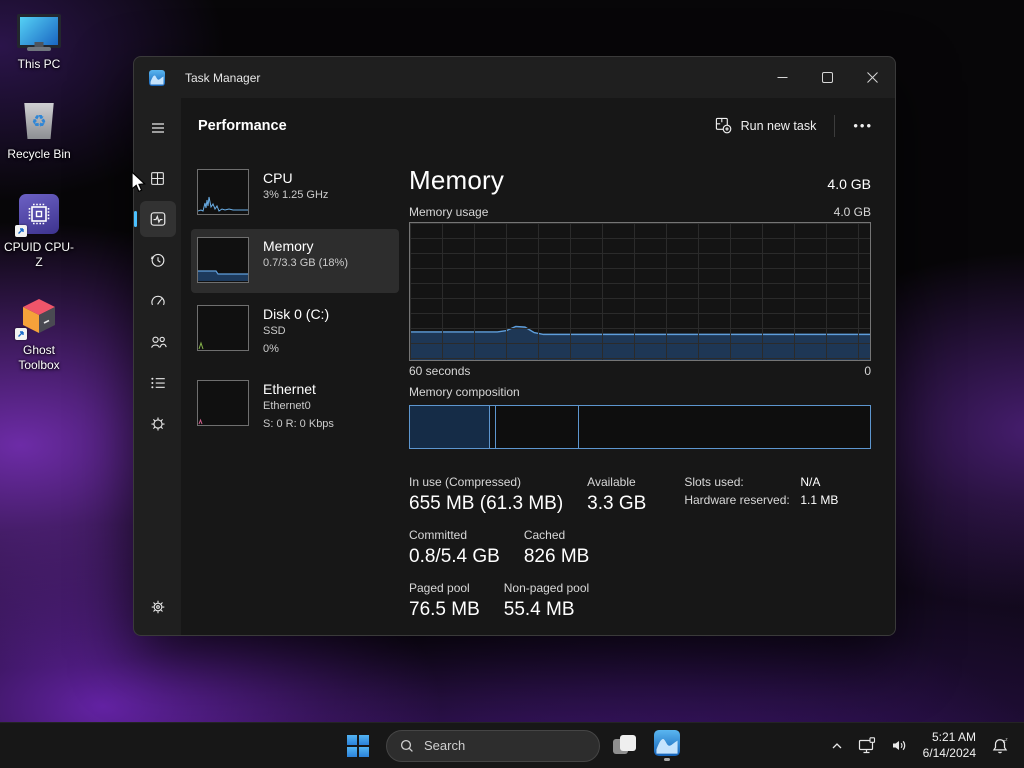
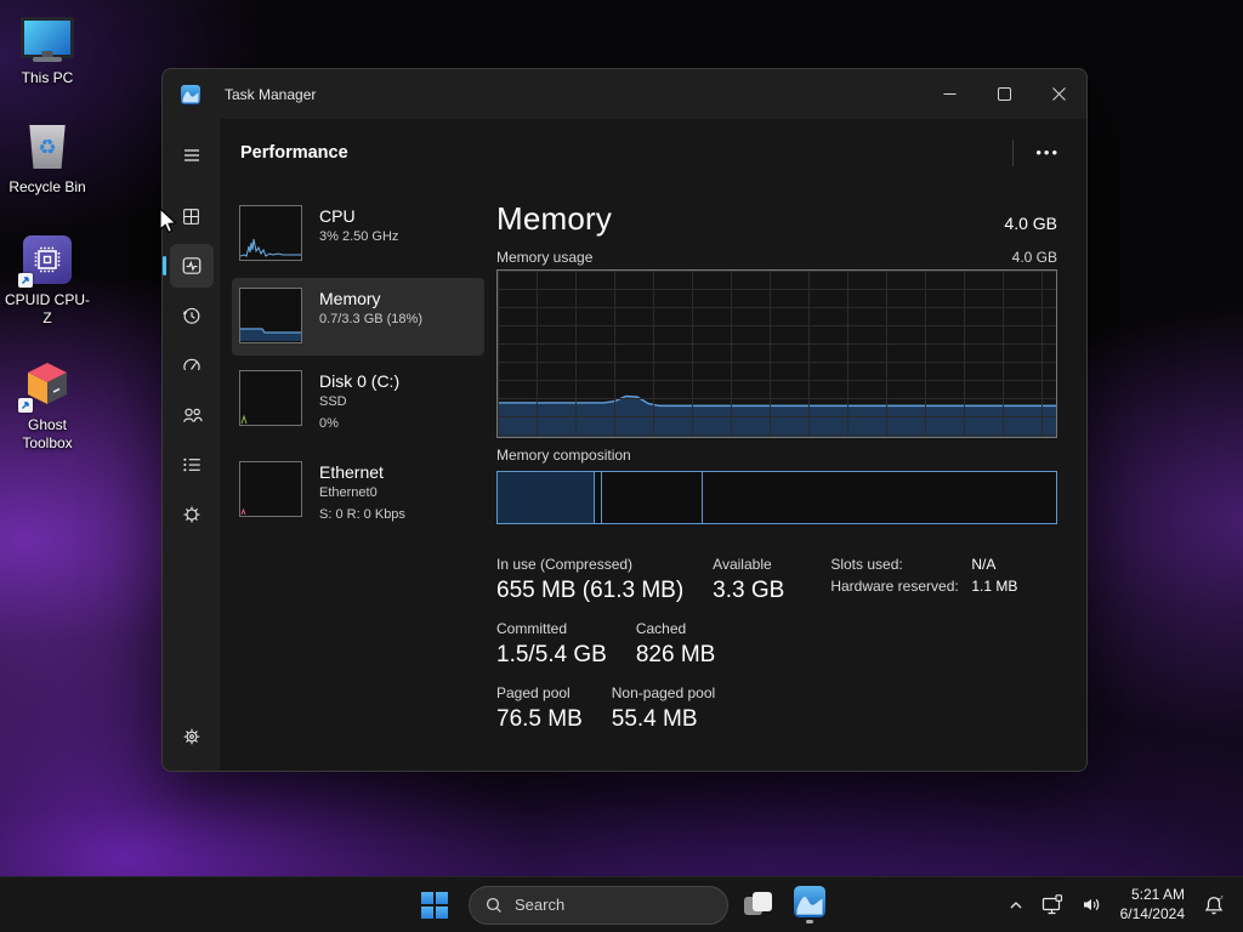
  This PC
  ♻
  Recycle Bin
  CPUID CPU-Z
  Ghost Toolbox
  Task Manager
  Performance
- Run new task
  •••
  CPU
- 3% 1.25 GHz
+ 3% 2.50 GHz
  Memory
  0.7/3.3 GB (18%)
  Disk 0 (C:)
  SSD
  0%
  Ethernet
  Ethernet0
  S: 0 R: 0 Kbps
  Memory
  4.0 GB
  Memory usage
  4.0 GB
- 60 seconds
- 0
  Memory composition
  In use (Compressed)
  655 MB (61.3 MB)
  Available
  3.3 GB
  Slots used:
  N/A
  Hardware reserved:
  1.1 MB
  Committed
- 0.8/5.4 GB
+ 1.5/5.4 GB
  Cached
  826 MB
  Paged pool
  76.5 MB
  Non-paged pool
  55.4 MB
  Search
  5:21 AM
  6/14/2024
